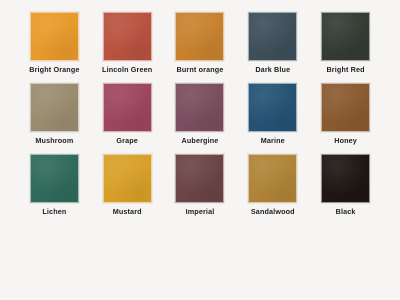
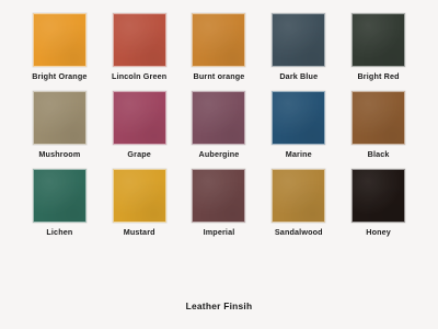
  Bright Orange
  Lincoln Green
  Burnt orange
  Dark Blue
  Bright Red
  Mushroom
  Grape
  Aubergine
  Marine
- Honey
+ Black
  Lichen
  Mustard
  Imperial
  Sandalwood
- Black
+ Honey
+ Leather Finsih
